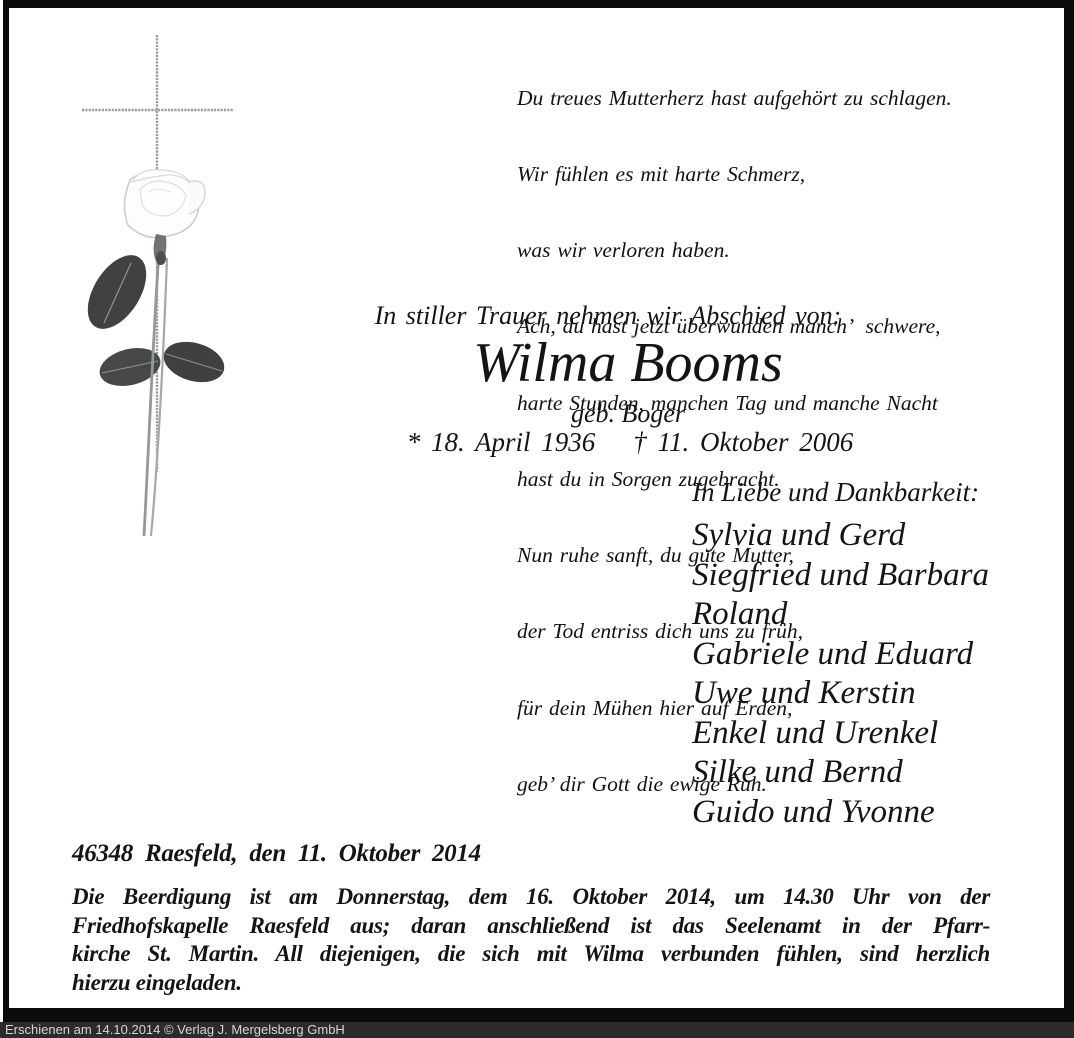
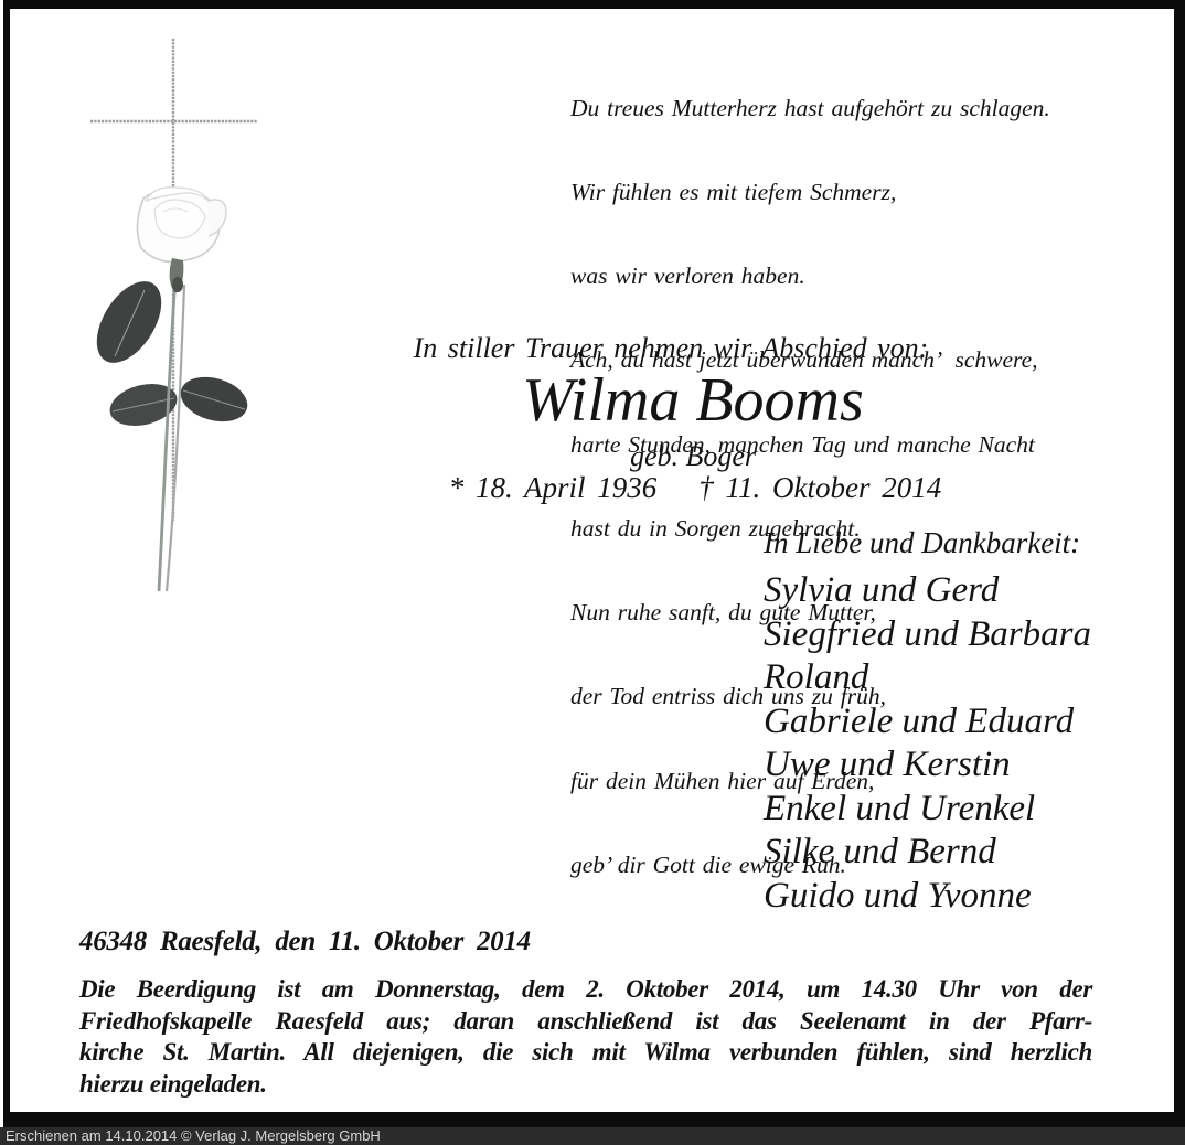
  Du treues Mutterherz hast aufgehört zu schlagen.
- Wir fühlen es mit harte Schmerz,
+ Wir fühlen es mit tiefem Schmerz,
  was wir verloren haben.
  Ach, du hast jetzt überwunden manch’ schwere,
  harte Stunden, manchen Tag und manche Nacht
  hast du in Sorgen zugebracht.
  Nun ruhe sanft, du gute Mutter,
  der Tod entriss dich uns zu früh,
  für dein Mühen hier auf Erden,
  geb’ dir Gott die ewige Ruh.
  In stiller Trauer nehmen wir Abschied von:
  Wilma Booms
  geb. Boger
- * 18. April 1936 † 11. Oktober 2006
+ * 18. April 1936 † 11. Oktober 2014
  In Liebe und Dankbarkeit:
  Sylvia und Gerd
  Siegfried und Barbara
  Roland
  Gabriele und Eduard
  Uwe und Kerstin
  Enkel und Urenkel
  Silke und Bernd
  Guido und Yvonne
  46348 Raesfeld, den 11. Oktober 2014
- Die Beerdigung ist am Donnerstag, dem 16. Oktober 2014, um 14.30 Uhr von der
+ Die Beerdigung ist am Donnerstag, dem 2. Oktober 2014, um 14.30 Uhr von der
  Friedhofskapelle Raesfeld aus; daran anschließend ist das Seelenamt in der Pfarr-
  kirche St. Martin. All diejenigen, die sich mit Wilma verbunden fühlen, sind herzlich
  hierzu eingeladen.
  Erschienen am 14.10.2014 © Verlag J. Mergelsberg GmbH
